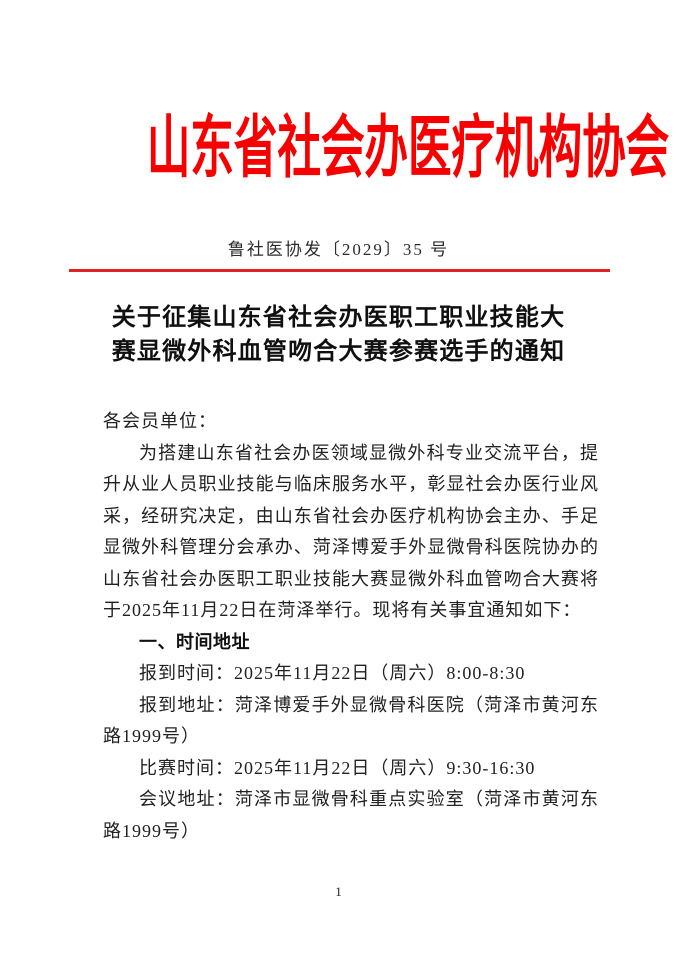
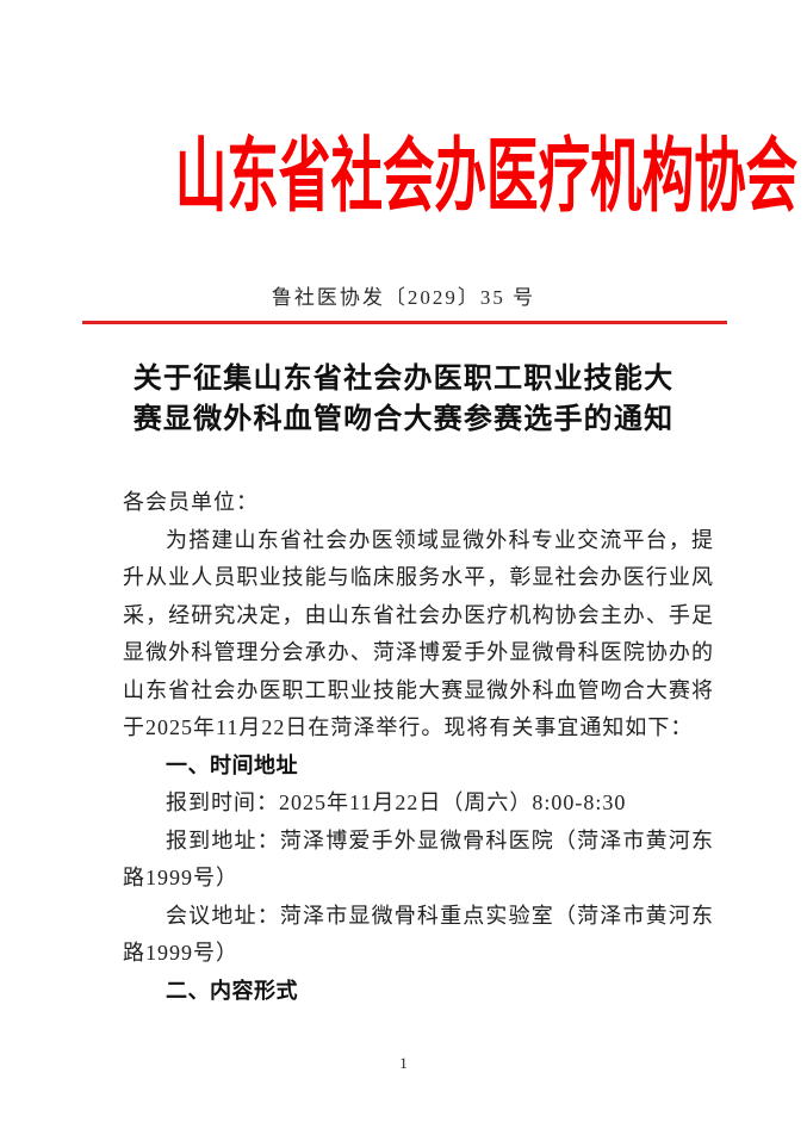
  山东省社会办医疗机构协会
  鲁社医协发〔2029〕35 号
  关于征集山东省社会办医职工职业技能大赛显微外科血管吻合大赛参赛选手的通知
  各会员单位：
  为搭建山东省社会办医领域显微外科专业交流平台，提升从业人员职业技能与临床服务水平，彰显社会办医行业风采，经研究决定，由山东省社会办医疗机构协会主办、手足显微外科管理分会承办、菏泽博爱手外显微骨科医院协办的山东省社会办医职工职业技能大赛显微外科血管吻合大赛将于2025年11月22日在菏泽举行。现将有关事宜通知如下：
  一、时间地址
  报到时间：2025年11月22日（周六）8:00-8:30
  报到地址：菏泽博爱手外显微骨科医院（菏泽市黄河东路1999号）
- 比赛时间：2025年11月22日（周六）9:30-16:30
  会议地址：菏泽市显微骨科重点实验室（菏泽市黄河东路1999号）
+ 二、内容形式
  1
